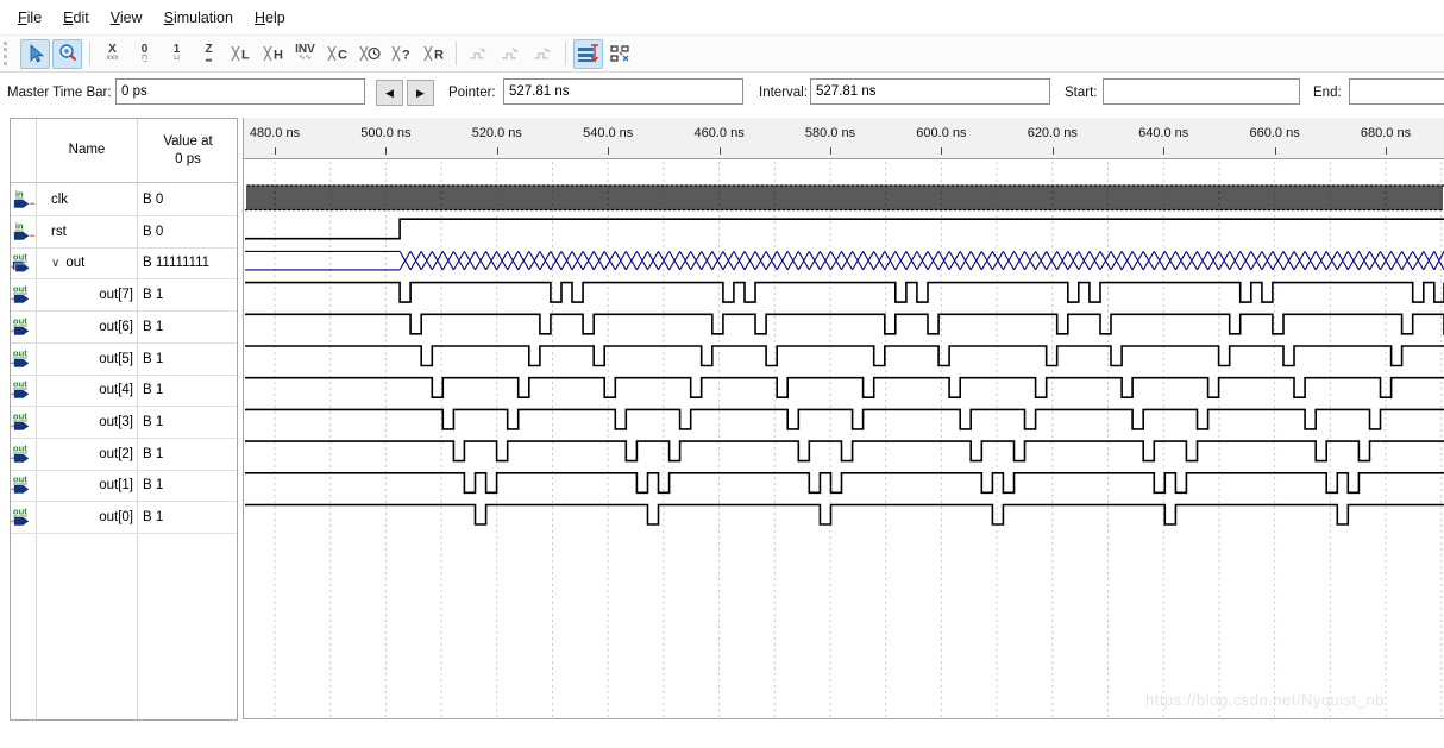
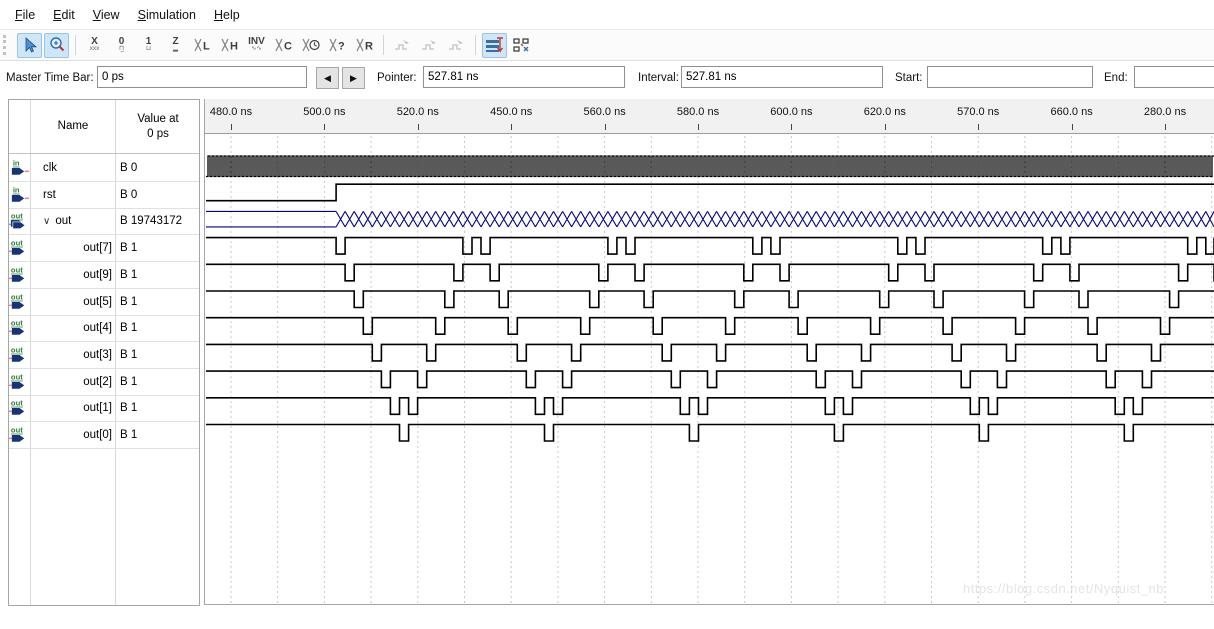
  File
  Edit
  View
  Simulation
  Help
  X
  0
  1
  Z
  L
  H
  INV
  C
  ?
  R
  Master Time Bar:
  0 ps
  ◀
  ▶
  Pointer:
  527.81 ns
  Interval:
  527.81 ns
  Start:
  End:
  Name
  Value at
  0 ps
  in
  clk
  B 0
  in
  rst
  B 0
  out
  ∨
  out
- B 11111111
+ B 19743172
  out
  out[7]
  B 1
  out
- out[6]
+ out[9]
  B 1
  out
  out[5]
  B 1
  out
  out[4]
  B 1
  out
  out[3]
  B 1
  out
  out[2]
  B 1
  out
  out[1]
  B 1
  out
  out[0]
  B 1
  480.0 ns
  500.0 ns
  520.0 ns
- 540.0 ns
+ 450.0 ns
- 460.0 ns
+ 560.0 ns
  580.0 ns
  600.0 ns
  620.0 ns
- 640.0 ns
+ 570.0 ns
  660.0 ns
- 680.0 ns
+ 280.0 ns
  https://blog.csdn.net/Nyquist_nb
